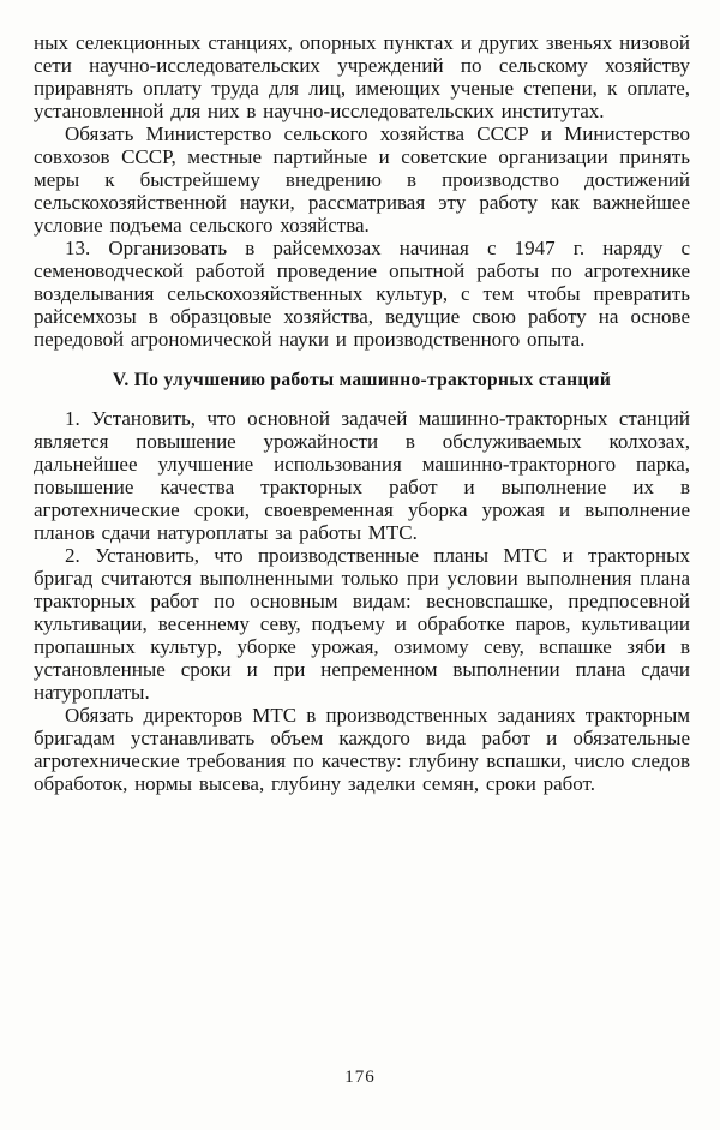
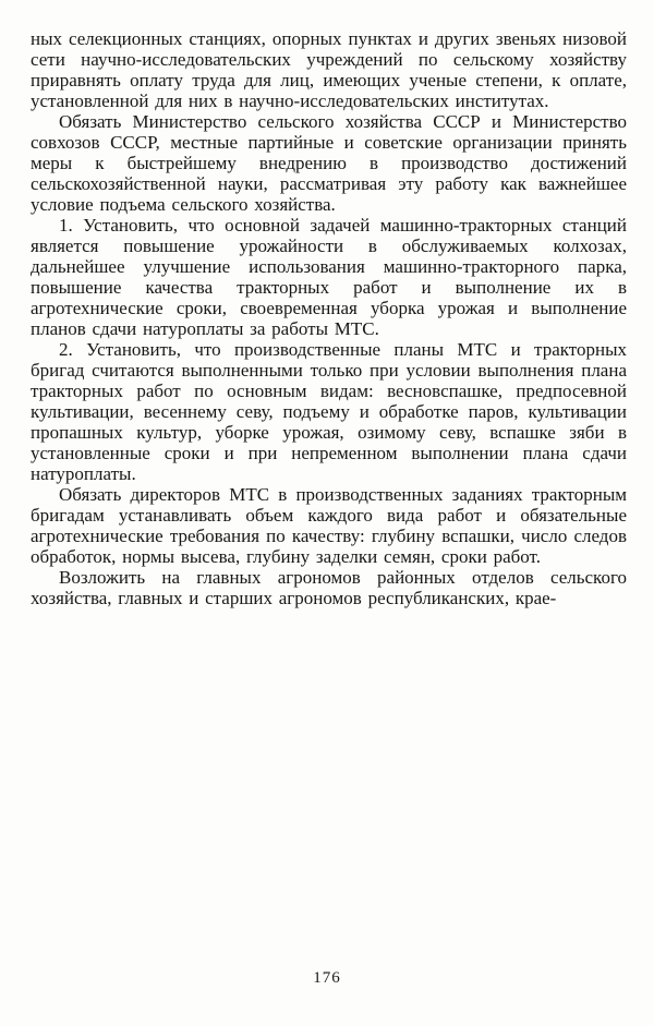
  ных селекционных станциях, опорных пунктах и других звеньях низовой сети научно-исследовательских учреждений по сельскому хозяйству приравнять оплату труда для лиц, имеющих ученые степени, к оплате, установленной для них в научно-исследовательских институтах.
  Обязать Министерство сельского хозяйства СССР и Министерство совхозов СССР, местные партийные и советские организации принять меры к быстрейшему внедрению в производство достижений сельскохозяйственной науки, рассматривая эту работу как важнейшее условие подъема сельского хозяйства.
- 13. Организовать в райсемхозах начиная с 1947 г. наряду с семеноводческой работой проведение опытной работы по агротехнике возделывания сельскохозяйственных культур, с тем чтобы превратить райсемхозы в образцовые хозяйства, ведущие свою работу на основе передовой агрономической науки и производственного опыта.
- V. По улучшению работы машинно-тракторных станций
  1. Установить, что основной задачей машинно-тракторных станций является повышение урожайности в обслуживаемых колхозах, дальнейшее улучшение использования машинно-тракторного парка, повышение качества тракторных работ и выполнение их в агротехнические сроки, своевременная уборка урожая и выполнение планов сдачи натуроплаты за работы МТС.
  2. Установить, что производственные планы МТС и тракторных бригад считаются выполненными только при условии выполнения плана тракторных работ по основным видам: весновспашке, предпосевной культивации, весеннему севу, подъему и обработке паров, культивации пропашных культур, уборке урожая, озимому севу, вспашке зяби в установленные сроки и при непременном выполнении плана сдачи натуроплаты.
  Обязать директоров МТС в производственных заданиях тракторным бригадам устанавливать объем каждого вида работ и обязательные агротехнические требования по качеству: глубину вспашки, число следов обработок, нормы высева, глубину заделки семян, сроки работ.
+ Возложить на главных агрономов районных отделов сельского хозяйства, главных и старших агрономов республиканских, крае-
  176
